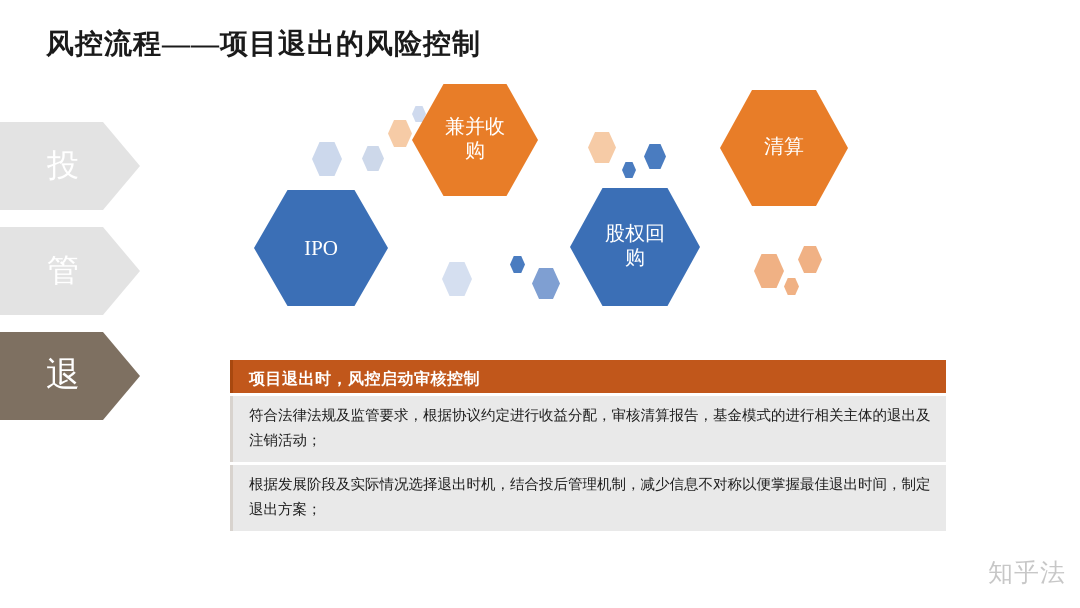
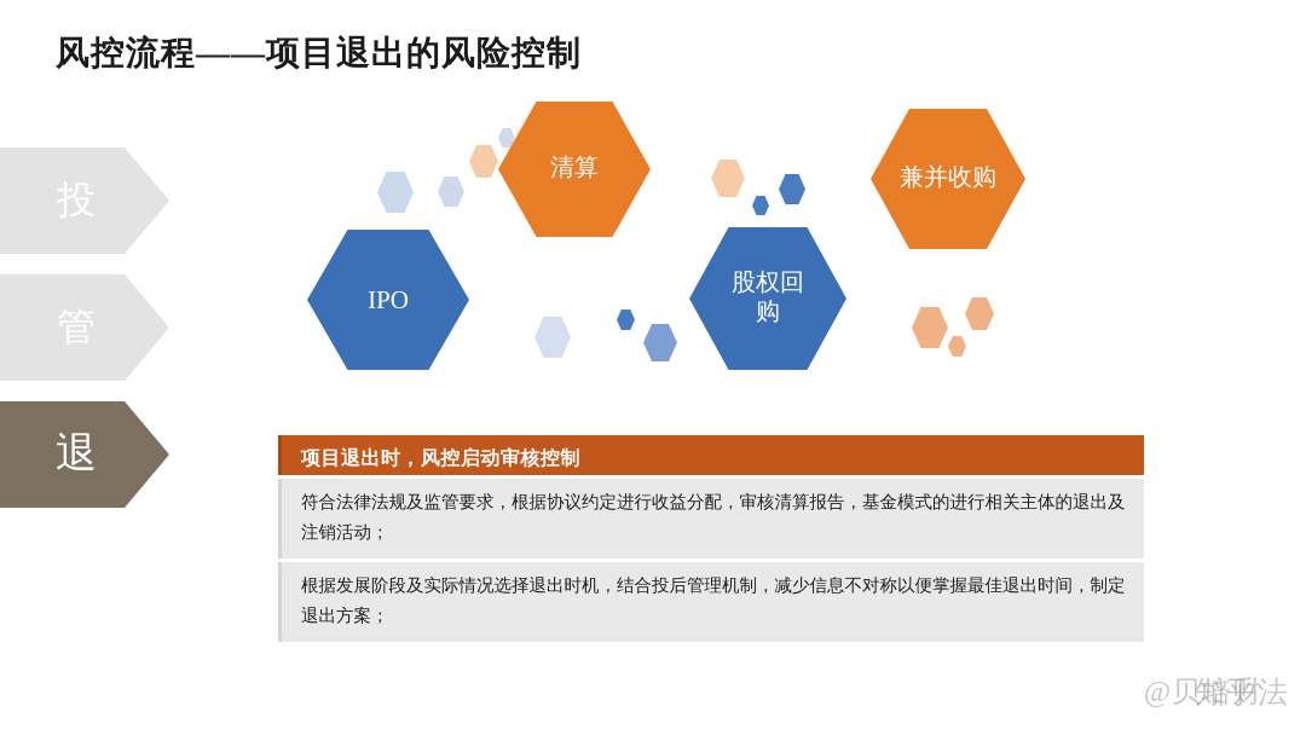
  风控流程——项目退出的风险控制
  投
  管
  退
  IPO
- 兼并收购
+ 清算
  股权回购
- 清算
+ 兼并收购
  项目退出时，风控启动审核控制
  符合法律法规及监管要求，根据协议约定进行收益分配，审核清算报告，基金模式的进行相关主体的退出及注销活动；
  根据发展阶段及实际情况选择退出时机，结合投后管理机制，减少信息不对称以便掌握最佳退出时间，制定退出方案；
  知乎法
+ @贝培财
